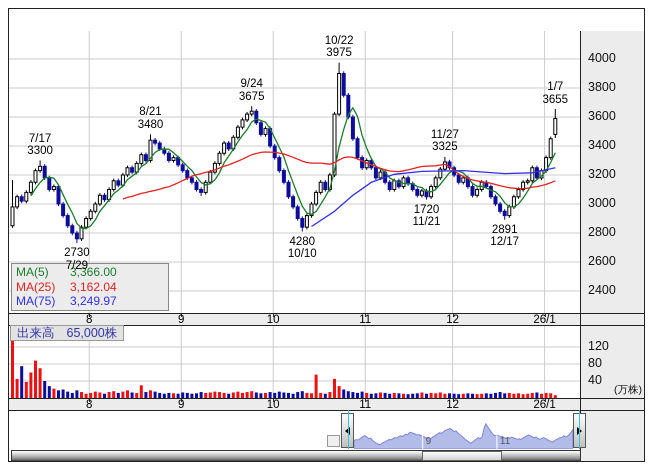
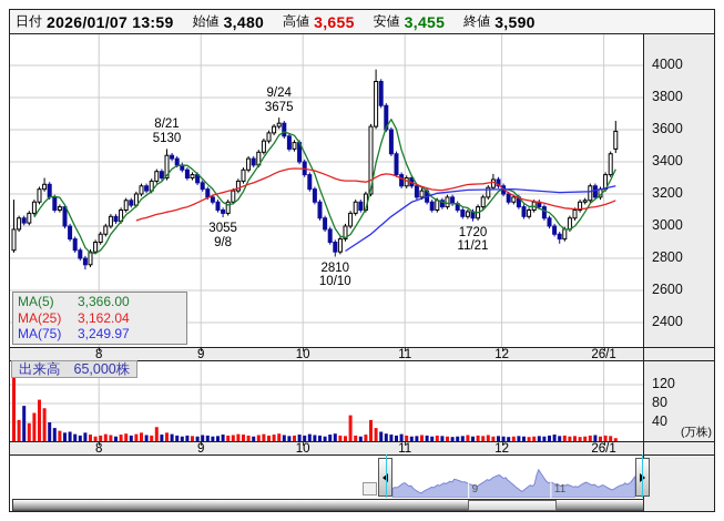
+ 日付
+ 2026/01/07 13:59
+ 始値
+ 3,480
+ 高値
+ 3,655
+ 安値
+ 3,455
+ 終値
+ 3,590
  MA(5)
  3,366.00
  MA(25)
  3,162.04
  MA(75)
  3,249.97
- 7/17
- 3300
- 2730
- 7/29
  8/21
- 3480
+ 5130
+ 3055
+ 9/8
  9/24
  3675
- 4280
+ 2810
  10/10
- 10/22
- 3975
  1720
  11/21
- 11/27
- 3325
- 2891
- 12/17
- 1/7
- 3655
  8
  9
  10
  11
  12
  26/1
  出来高 65,000株
  8
  9
  10
  11
  12
  26/1
  (万株)
  4000
  3800
  3600
  3400
  3200
  3000
  2800
  2600
  2400
  120
  80
  40
  9
  11
